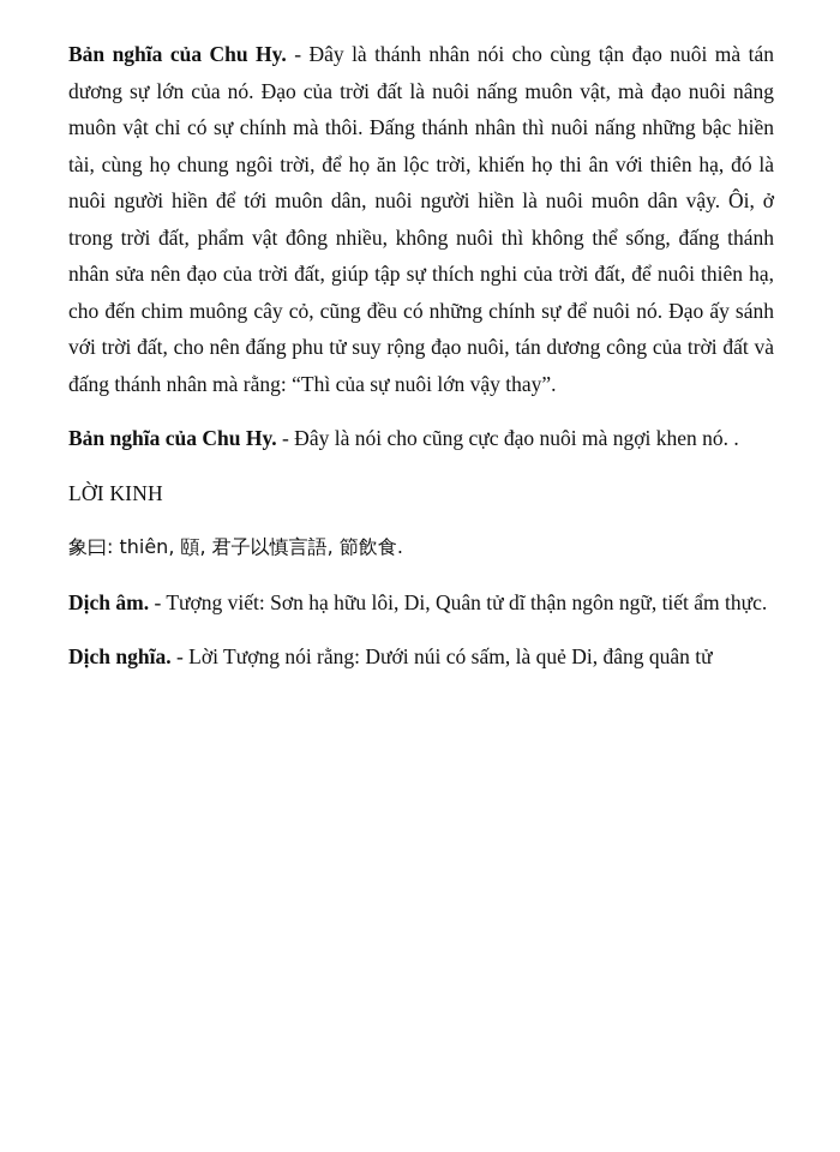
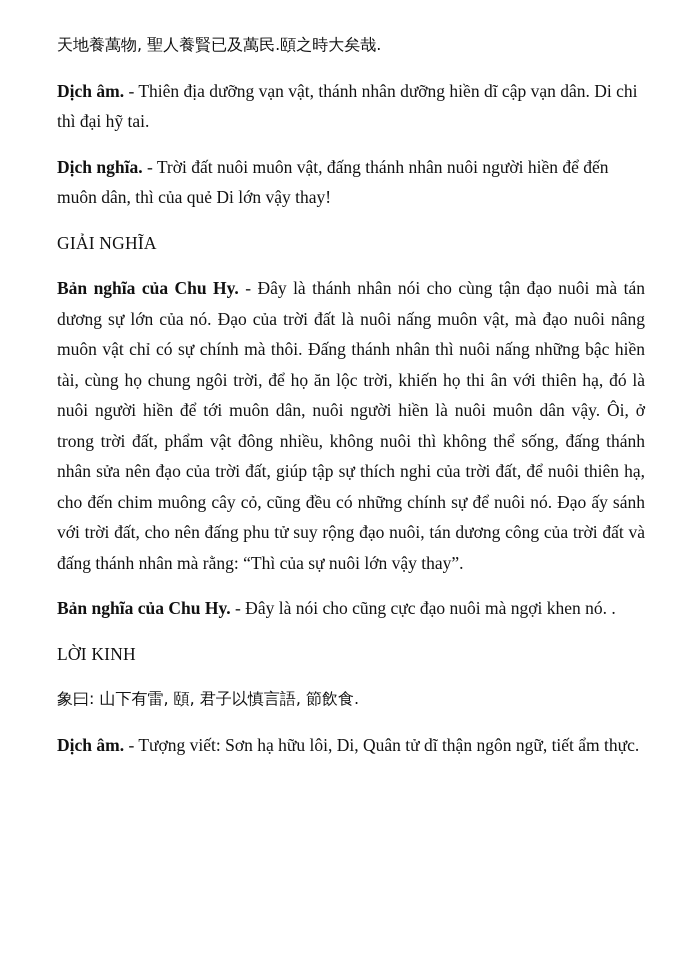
+ 天地養萬物, 聖人養賢已及萬民.頤之時大矣哉.
+ Dịch âm. - Thiên địa dưỡng vạn vật, thánh nhân dưỡng hiền dĩ cập vạn dân. Di chi thì đại hỹ tai.
+ Dịch nghĩa. - Trời đất nuôi muôn vật, đấng thánh nhân nuôi người hiền để đến muôn dân, thì của quẻ Di lớn vậy thay!
+ GIẢI NGHĨA
  Bản nghĩa của Chu Hy. - Đây là thánh nhân nói cho cùng tận đạo nuôi mà tán dương sự lớn của nó. Đạo của trời đất là nuôi nấng muôn vật, mà đạo nuôi nâng muôn vật chỉ có sự chính mà thôi. Đấng thánh nhân thì nuôi nấng những bậc hiền tài, cùng họ chung ngôi trời, để họ ăn lộc trời, khiến họ thi ân với thiên hạ, đó là nuôi người hiền để tới muôn dân, nuôi người hiền là nuôi muôn dân vậy. Ôi, ở trong trời đất, phẩm vật đông nhiều, không nuôi thì không thể sống, đấng thánh nhân sửa nên đạo của trời đất, giúp tập sự thích nghi của trời đất, để nuôi thiên hạ, cho đến chim muông cây cỏ, cũng đều có những chính sự để nuôi nó. Đạo ấy sánh với trời đất, cho nên đấng phu tử suy rộng đạo nuôi, tán dương công của trời đất và đấng thánh nhân mà rằng: “Thì của sự nuôi lớn vậy thay”.
  Bản nghĩa của Chu Hy. - Đây là nói cho cũng cực đạo nuôi mà ngợi khen nó. .
  LỜI KINH
- 象曰: thiên, 頤, 君子以慎言語, 節飲食.
+ 象曰: 山下有雷, 頤, 君子以慎言語, 節飲食.
  Dịch âm. - Tượng viết: Sơn hạ hữu lôi, Di, Quân tử dĩ thận ngôn ngữ, tiết ẩm thực.
- Dịch nghĩa. - Lời Tượng nói rằng: Dưới núi có sấm, là quẻ Di, đâng quân tử
